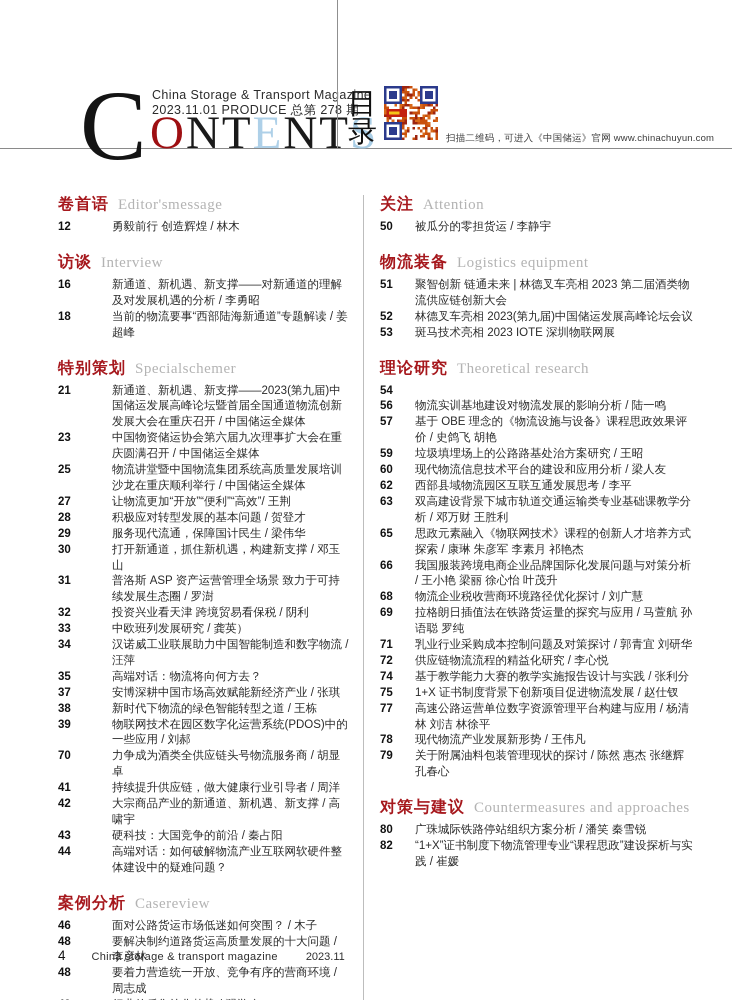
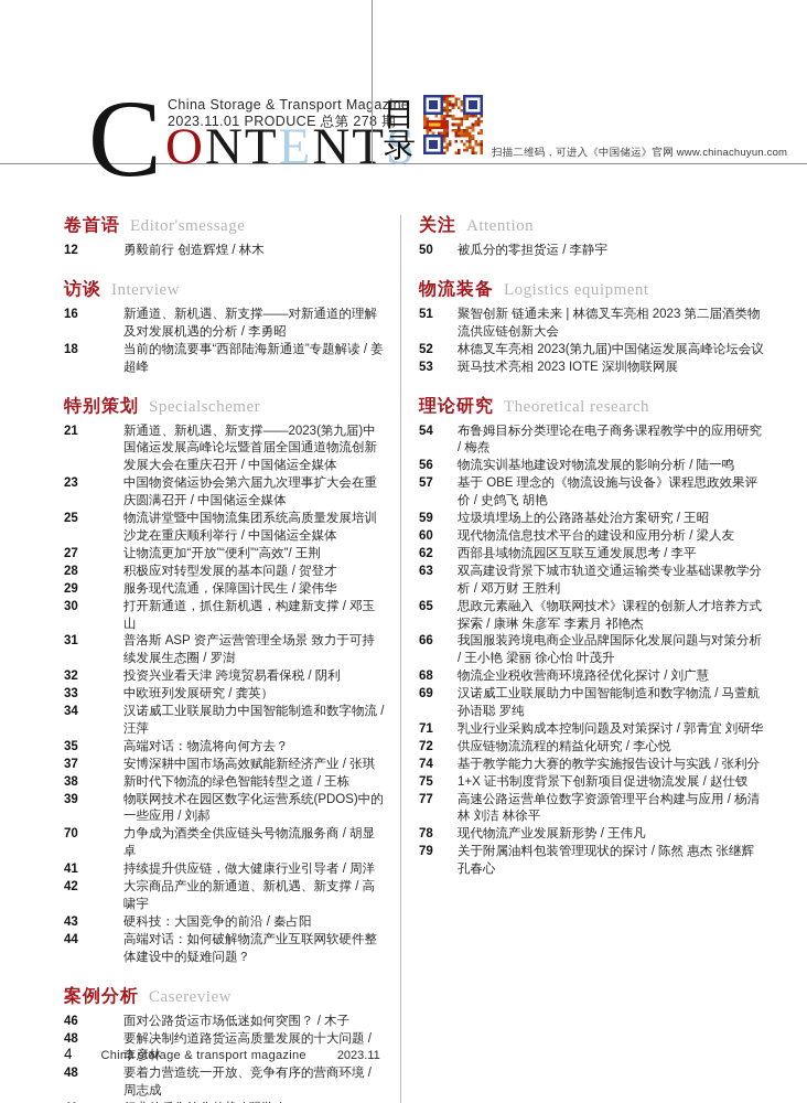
  C
  China Storage & Transport Magazine
  2023.11.01 PRODUCE 总第 278 期
  ONTENTS
  目录
  扫描二维码，可进入《中国储运》官网 www.chinachuyun.com
  卷首语 Editor'smessage
  12
  勇毅前行 创造辉煌 / 林木
  访谈 Interview
  16
  新通道、新机遇、新支撑——对新通道的理解及对发展机遇的分析 / 李勇昭
  18
  当前的物流要事“西部陆海新通道”专题解读 / 姜超峰
  特别策划 Specialschemer
  21
  新通道、新机遇、新支撑——2023(第九届)中国储运发展高峰论坛暨首届全国通道物流创新发展大会在重庆召开 / 中国储运全媒体
  23
  中国物资储运协会第六届九次理事扩大会在重庆圆满召开 / 中国储运全媒体
  25
  物流讲堂暨中国物流集团系统高质量发展培训沙龙在重庆顺利举行 / 中国储运全媒体
  27
  让物流更加“开放”“便利”“高效”/ 王荆
  28
  积极应对转型发展的基本问题 / 贺登才
  29
  服务现代流通，保障国计民生 / 梁伟华
  30
  打开新通道，抓住新机遇，构建新支撑 / 邓玉山
  31
  普洛斯 ASP 资产运营管理全场景 致力于可持续发展生态圈 / 罗澍
  32
  投资兴业看天津 跨境贸易看保税 / 阴利
  33
  中欧班列发展研究 / 龚英）
  34
  汉诺威工业联展助力中国智能制造和数字物流 / 汪萍
  35
  高端对话：物流将向何方去？
  37
  安博深耕中国市场高效赋能新经济产业 / 张琪
  38
  新时代下物流的绿色智能转型之道 / 王栋
  39
  物联网技术在园区数字化运营系统(PDOS)中的一些应用 / 刘郝
  70
  力争成为酒类全供应链头号物流服务商 / 胡显卓
  41
  持续提升供应链，做大健康行业引导者 / 周洋
  42
  大宗商品产业的新通道、新机遇、新支撑 / 高啸宇
  43
  硬科技：大国竞争的前沿 / 秦占阳
  44
  高端对话：如何破解物流产业互联网软硬件整体建设中的疑难问题？
  案例分析 Casereview
  46
  面对公路货运市场低迷如何突围？ / 木子
  48
  要解决制约道路货运高质量发展的十大问题 / 李彦林
  48
  要着力营造统一开放、竞争有序的营商环境 / 周志成
  关注 Attention
  50
  被瓜分的零担货运 / 李静宇
  物流装备 Logistics equipment
  51
  聚智创新 链通未来 | 林德叉车亮相 2023 第二届酒类物流供应链创新大会
  52
  林德叉车亮相 2023(第九届)中国储运发展高峰论坛会议
  53
  斑马技术亮相 2023 IOTE 深圳物联网展
  理论研究 Theoretical research
  54
+ 布鲁姆目标分类理论在电子商务课程教学中的应用研究 / 梅焘
  56
  物流实训基地建设对物流发展的影响分析 / 陆一鸣
  57
  基于 OBE 理念的《物流设施与设备》课程思政效果评价 / 史鸽飞 胡艳
  59
  垃圾填埋场上的公路路基处治方案研究 / 王昭
  60
  现代物流信息技术平台的建设和应用分析 / 梁人友
  62
  西部县域物流园区互联互通发展思考 / 李平
  63
  双高建设背景下城市轨道交通运输类专业基础课教学分析 / 邓万财 王胜利
  65
  思政元素融入《物联网技术》课程的创新人才培养方式探索 / 康琳 朱彦军 李素月 祁艳杰
  66
  我国服装跨境电商企业品牌国际化发展问题与对策分析 / 王小艳 梁丽 徐心怡 叶茂升
  68
  物流企业税收营商环境路径优化探讨 / 刘广慧
  69
- 拉格朗日插值法在铁路货运量的探究与应用 / 马萱航 孙语聪 罗纯
+ 汉诺威工业联展助力中国智能制造和数字物流 / 马萱航 孙语聪 罗纯
  71
  乳业行业采购成本控制问题及对策探讨 / 郭青宜 刘研华
  72
  供应链物流流程的精益化研究 / 李心悦
  74
  基于教学能力大赛的教学实施报告设计与实践 / 张利分
  75
  1+X 证书制度背景下创新项目促进物流发展 / 赵仕钗
  77
  高速公路运营单位数字资源管理平台构建与应用 / 杨清林 刘洁 林徐平
  78
  现代物流产业发展新形势 / 王伟凡
  79
  关于附属油料包装管理现状的探讨 / 陈然 惠杰 张继辉 孔春心
- 对策与建议 Countermeasures and approaches
- 80
- 广珠城际铁路停站组织方案分析 / 潘笑 秦雪锐
- 82
- “1+X”证书制度下物流管理专业“课程思政”建设探析与实践 / 崔媛
  4 China storage & transport magazine 2023.11
